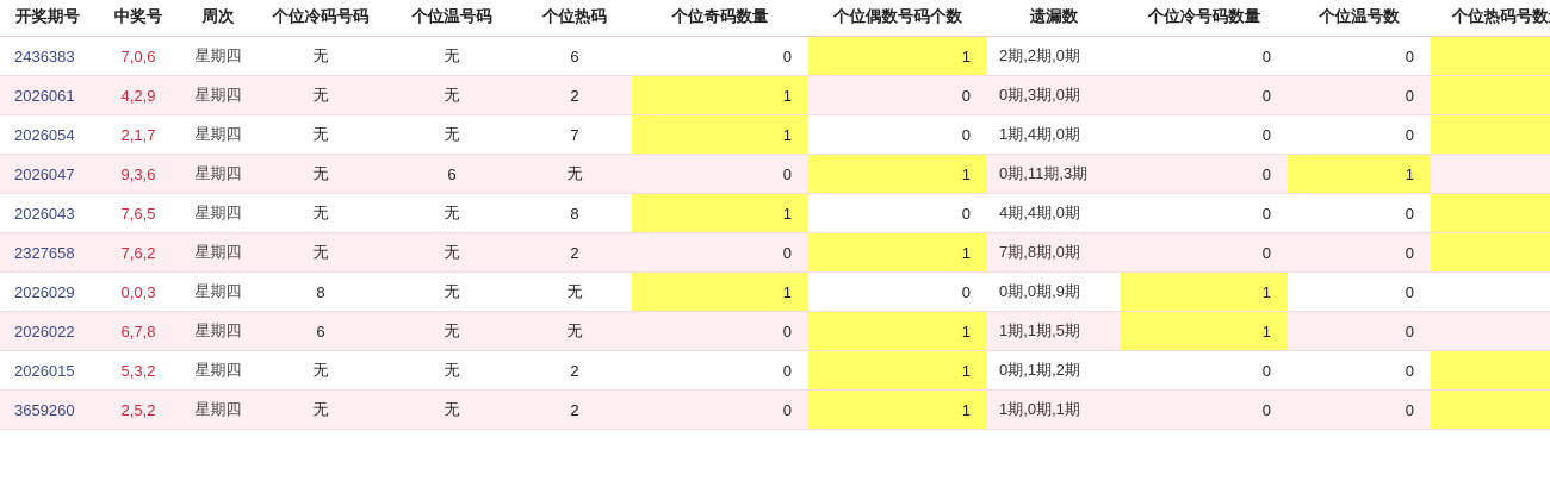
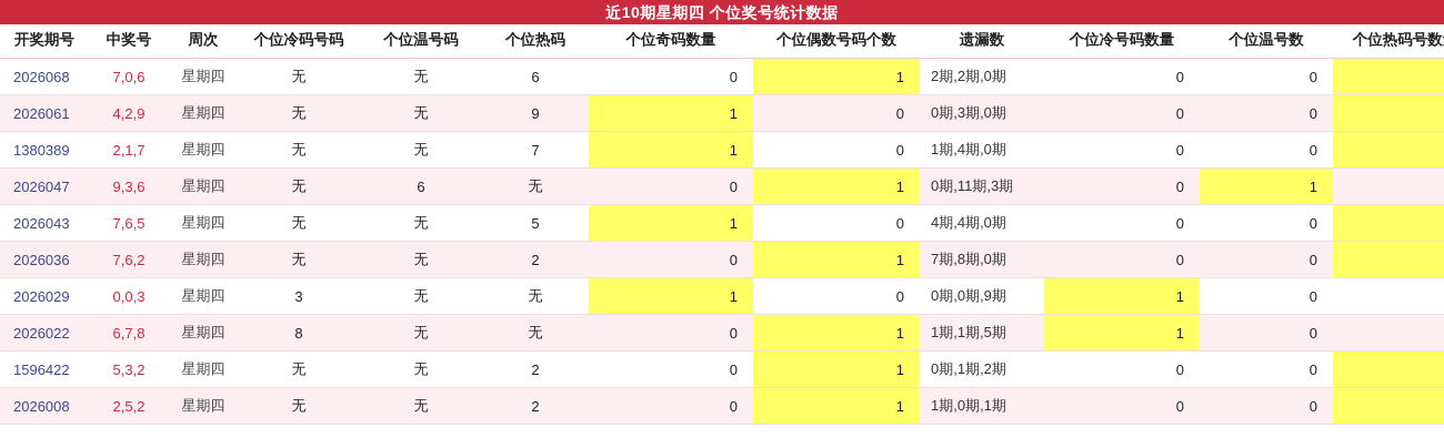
+ 近10期星期四 个位奖号统计数据
  开奖期号	中奖号	周次	个位冷码号码	个位温号码	个位热码	个位奇码数量	个位偶数号码个数	遗漏数	个位冷号码数量	个位温号数	个位热码号数
- 2436383	7,0,6	星期四	无	无	6	0	1	2期,2期,0期	0	0
+ 2026068	7,0,6	星期四	无	无	6	0	1	2期,2期,0期	0	0
- 2026061	4,2,9	星期四	无	无	2	1	0	0期,3期,0期	0	0
+ 2026061	4,2,9	星期四	无	无	9	1	0	0期,3期,0期	0	0
- 2026054	2,1,7	星期四	无	无	7	1	0	1期,4期,0期	0	0
+ 1380389	2,1,7	星期四	无	无	7	1	0	1期,4期,0期	0	0
  2026047	9,3,6	星期四	无	6	无	0	1	0期,11期,3期	0	1
- 2026043	7,6,5	星期四	无	无	8	1	0	4期,4期,0期	0	0
+ 2026043	7,6,5	星期四	无	无	5	1	0	4期,4期,0期	0	0
- 2327658	7,6,2	星期四	无	无	2	0	1	7期,8期,0期	0	0
+ 2026036	7,6,2	星期四	无	无	2	0	1	7期,8期,0期	0	0
- 2026029	0,0,3	星期四	8	无	无	1	0	0期,0期,9期	1	0
+ 2026029	0,0,3	星期四	3	无	无	1	0	0期,0期,9期	1	0
- 2026022	6,7,8	星期四	6	无	无	0	1	1期,1期,5期	1	0
+ 2026022	6,7,8	星期四	8	无	无	0	1	1期,1期,5期	1	0
- 2026015	5,3,2	星期四	无	无	2	0	1	0期,1期,2期	0	0
+ 1596422	5,3,2	星期四	无	无	2	0	1	0期,1期,2期	0	0
- 3659260	2,5,2	星期四	无	无	2	0	1	1期,0期,1期	0	0
+ 2026008	2,5,2	星期四	无	无	2	0	1	1期,0期,1期	0	0
